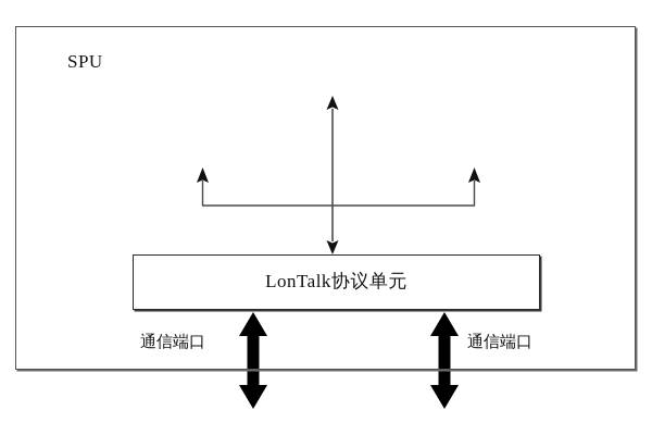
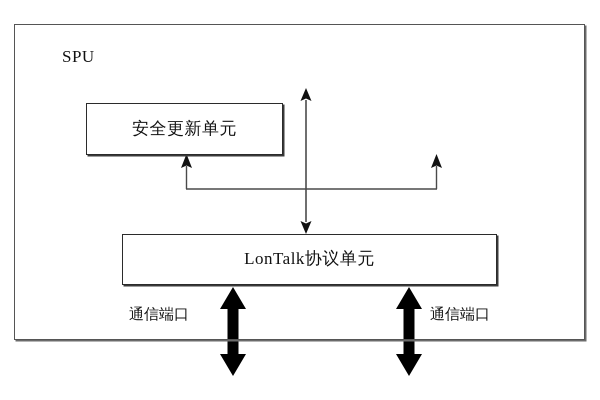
  SPU
+ 安全更新单元
  LonTalk协议单元
  通信端口
  通信端口
